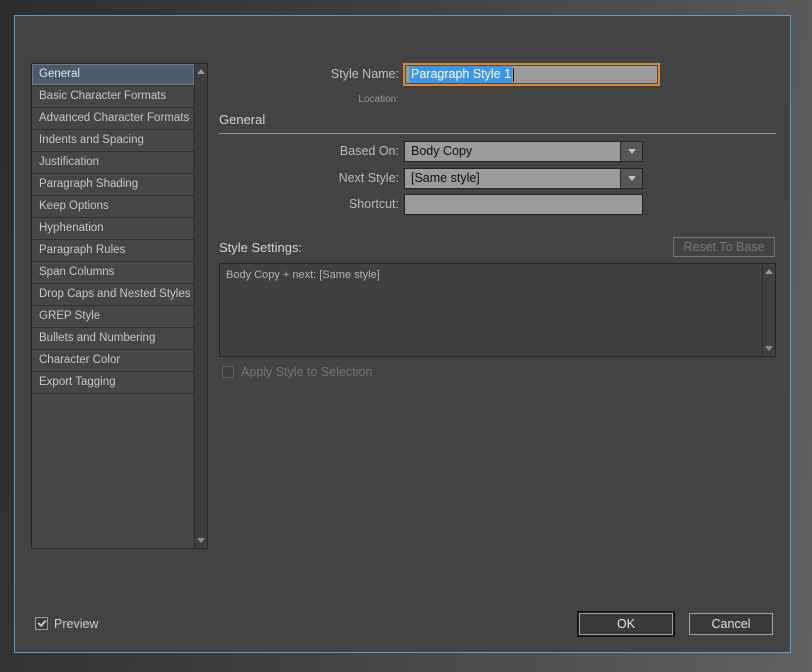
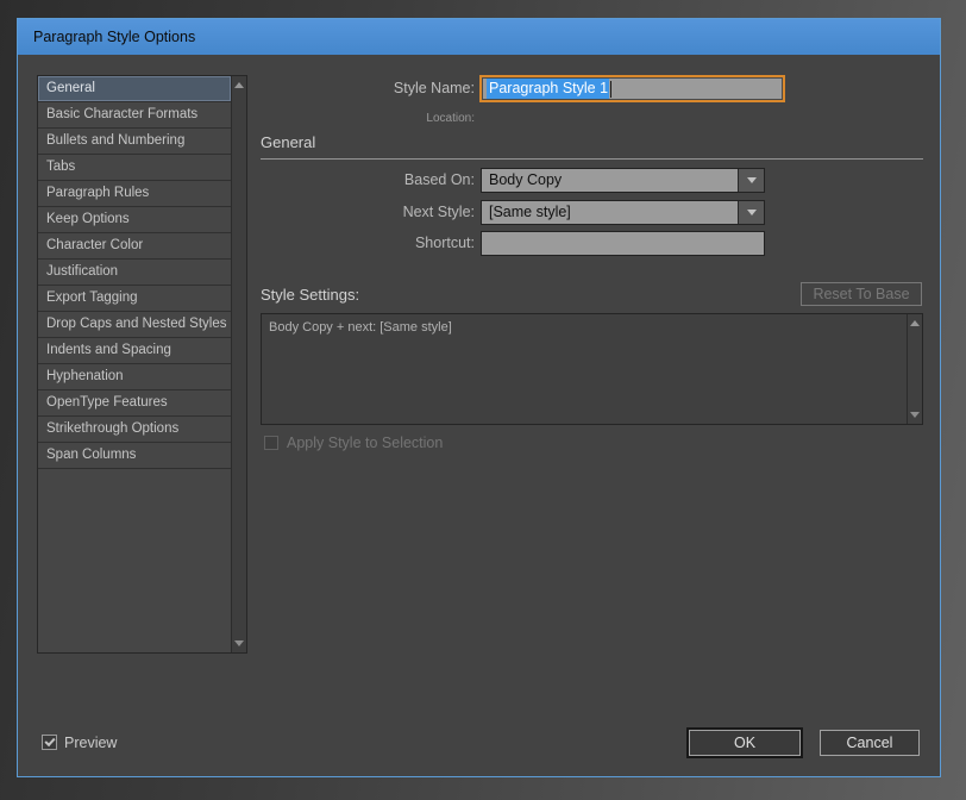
+ Paragraph Style Options
  General
  Basic Character Formats
- Advanced Character Formats
- Indents and Spacing
+ Bullets and Numbering
+ Tabs
- Justification
+ Paragraph Rules
- Paragraph Shading
  Keep Options
- Hyphenation
+ Character Color
- Paragraph Rules
+ Justification
- Span Columns
+ Export Tagging
  Drop Caps and Nested Styles
- GREP Style
- Bullets and Numbering
+ Indents and Spacing
- Character Color
+ Hyphenation
+ OpenType Features
+ Strikethrough Options
- Export Tagging
+ Span Columns
  Style Name:
  Paragraph Style 1
  Location:
  General
  Based On:
  Body Copy
  Next Style:
  [Same style]
  Shortcut:
  Style Settings:
  Reset To Base
  Body Copy + next: [Same style]
  Apply Style to Selection
  Preview
  OK
  Cancel
